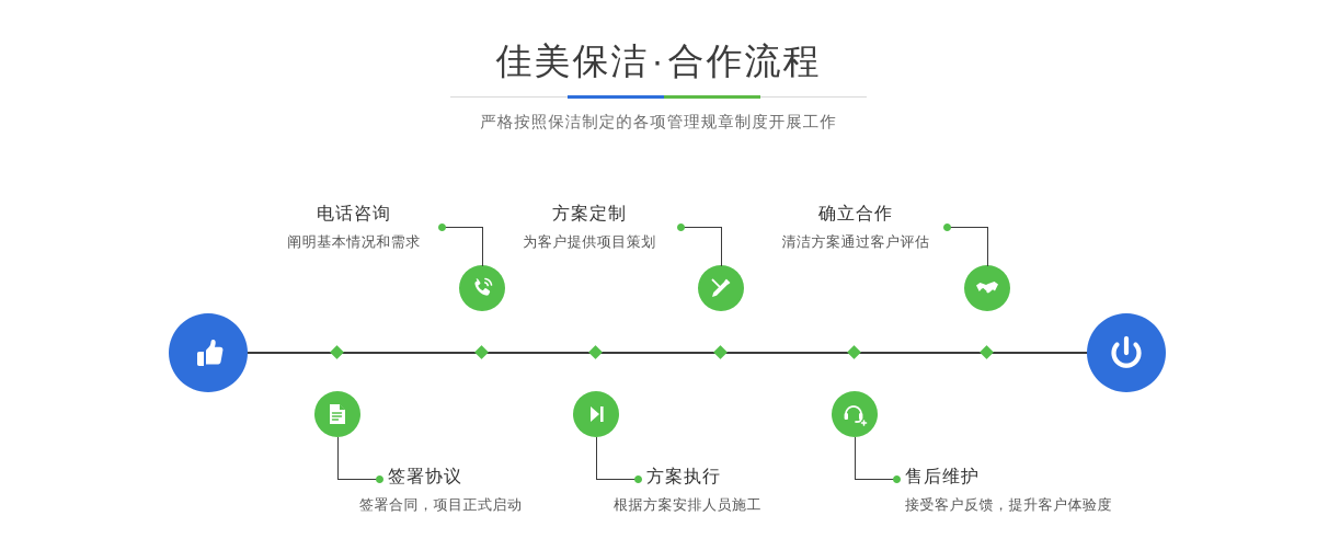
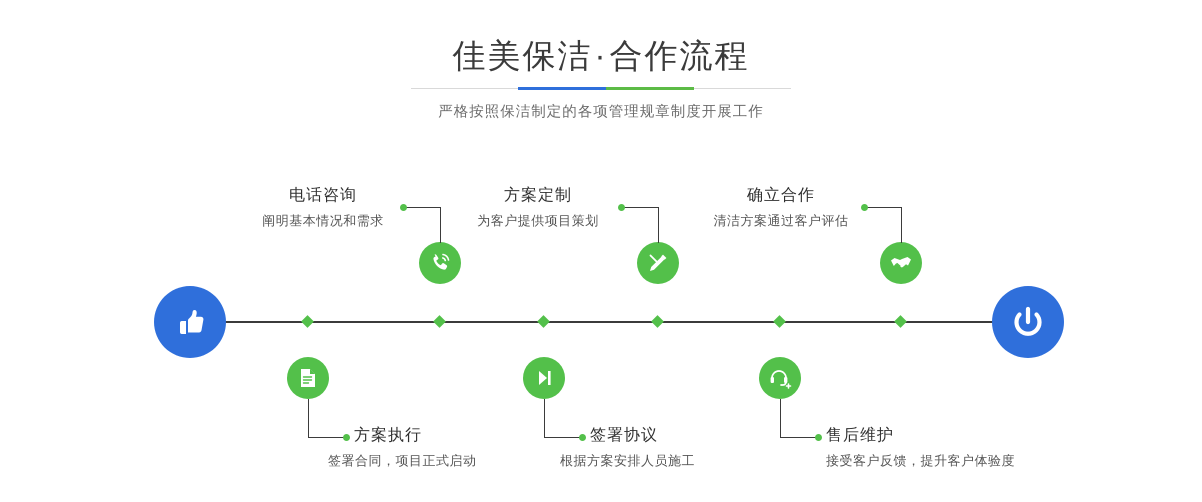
  佳美保洁·合作流程
  严格按照保洁制定的各项管理规章制度开展工作
  电话咨询
  阐明基本情况和需求
- 签署协议
+ 方案执行
  签署合同，项目正式启动
  方案定制
  为客户提供项目策划
- 方案执行
+ 签署协议
  根据方案安排人员施工
  确立合作
  清洁方案通过客户评估
  售后维护
  接受客户反馈，提升客户体验度
